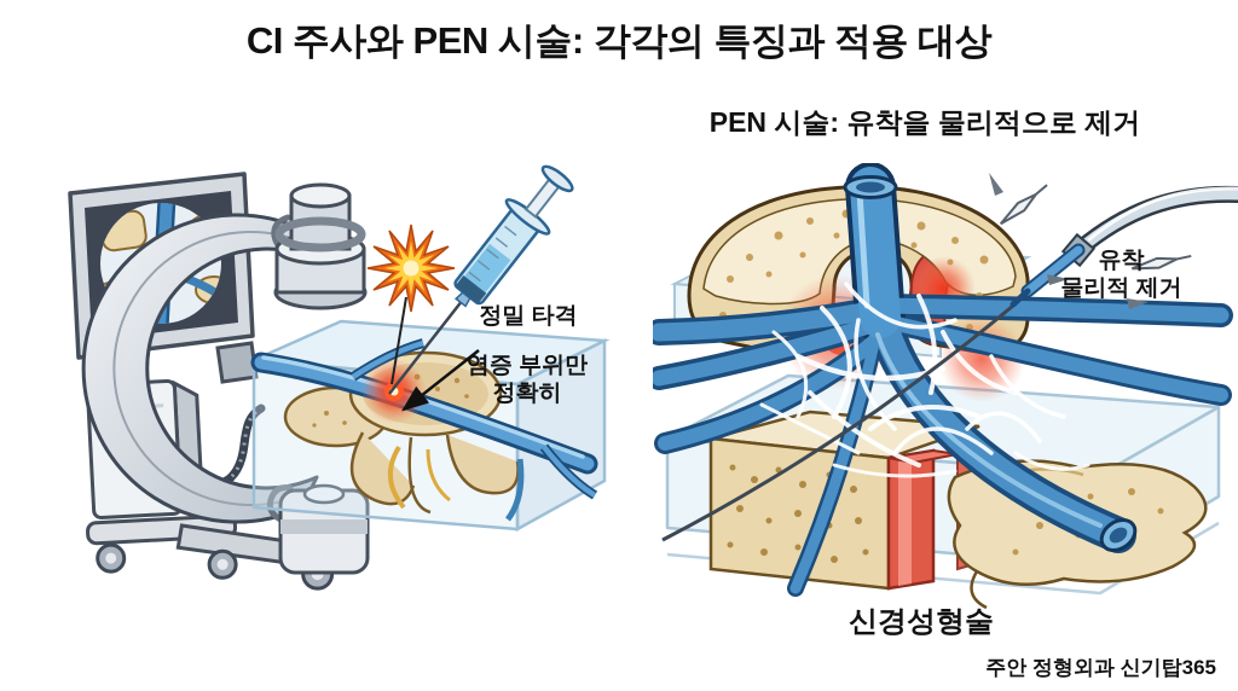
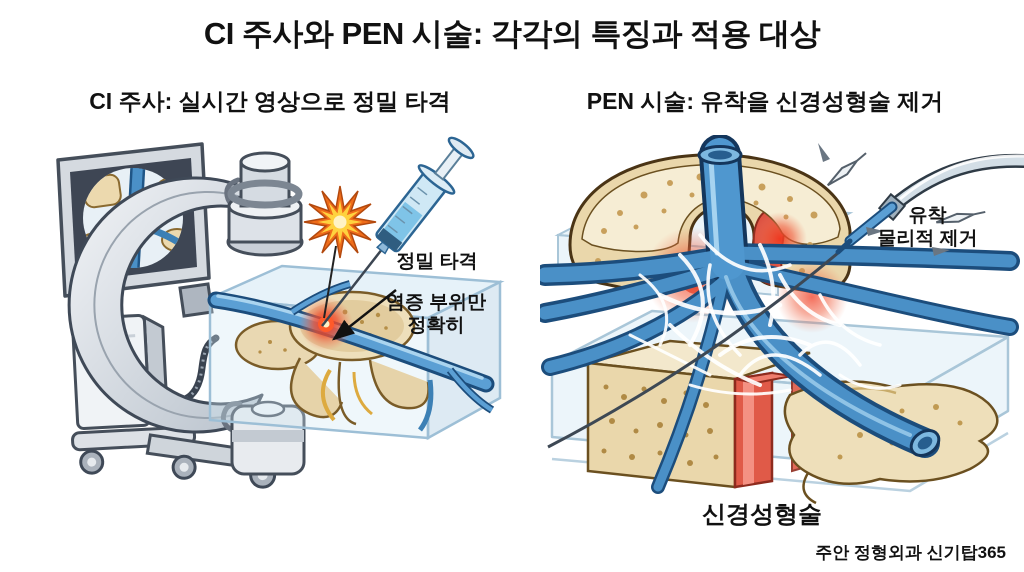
  CI 주사와 PEN 시술: 각각의 특징과 적용 대상
+ CI 주사: 실시간 영상으로 정밀 타격
- PEN 시술: 유착을 물리적으로 제거
+ PEN 시술: 유착을 신경성형술 제거
  정밀 타격
  염증 부위만
  정확히
  유착
  물리적 제거
  신경성형술
  주안 정형외과 신기탑365
